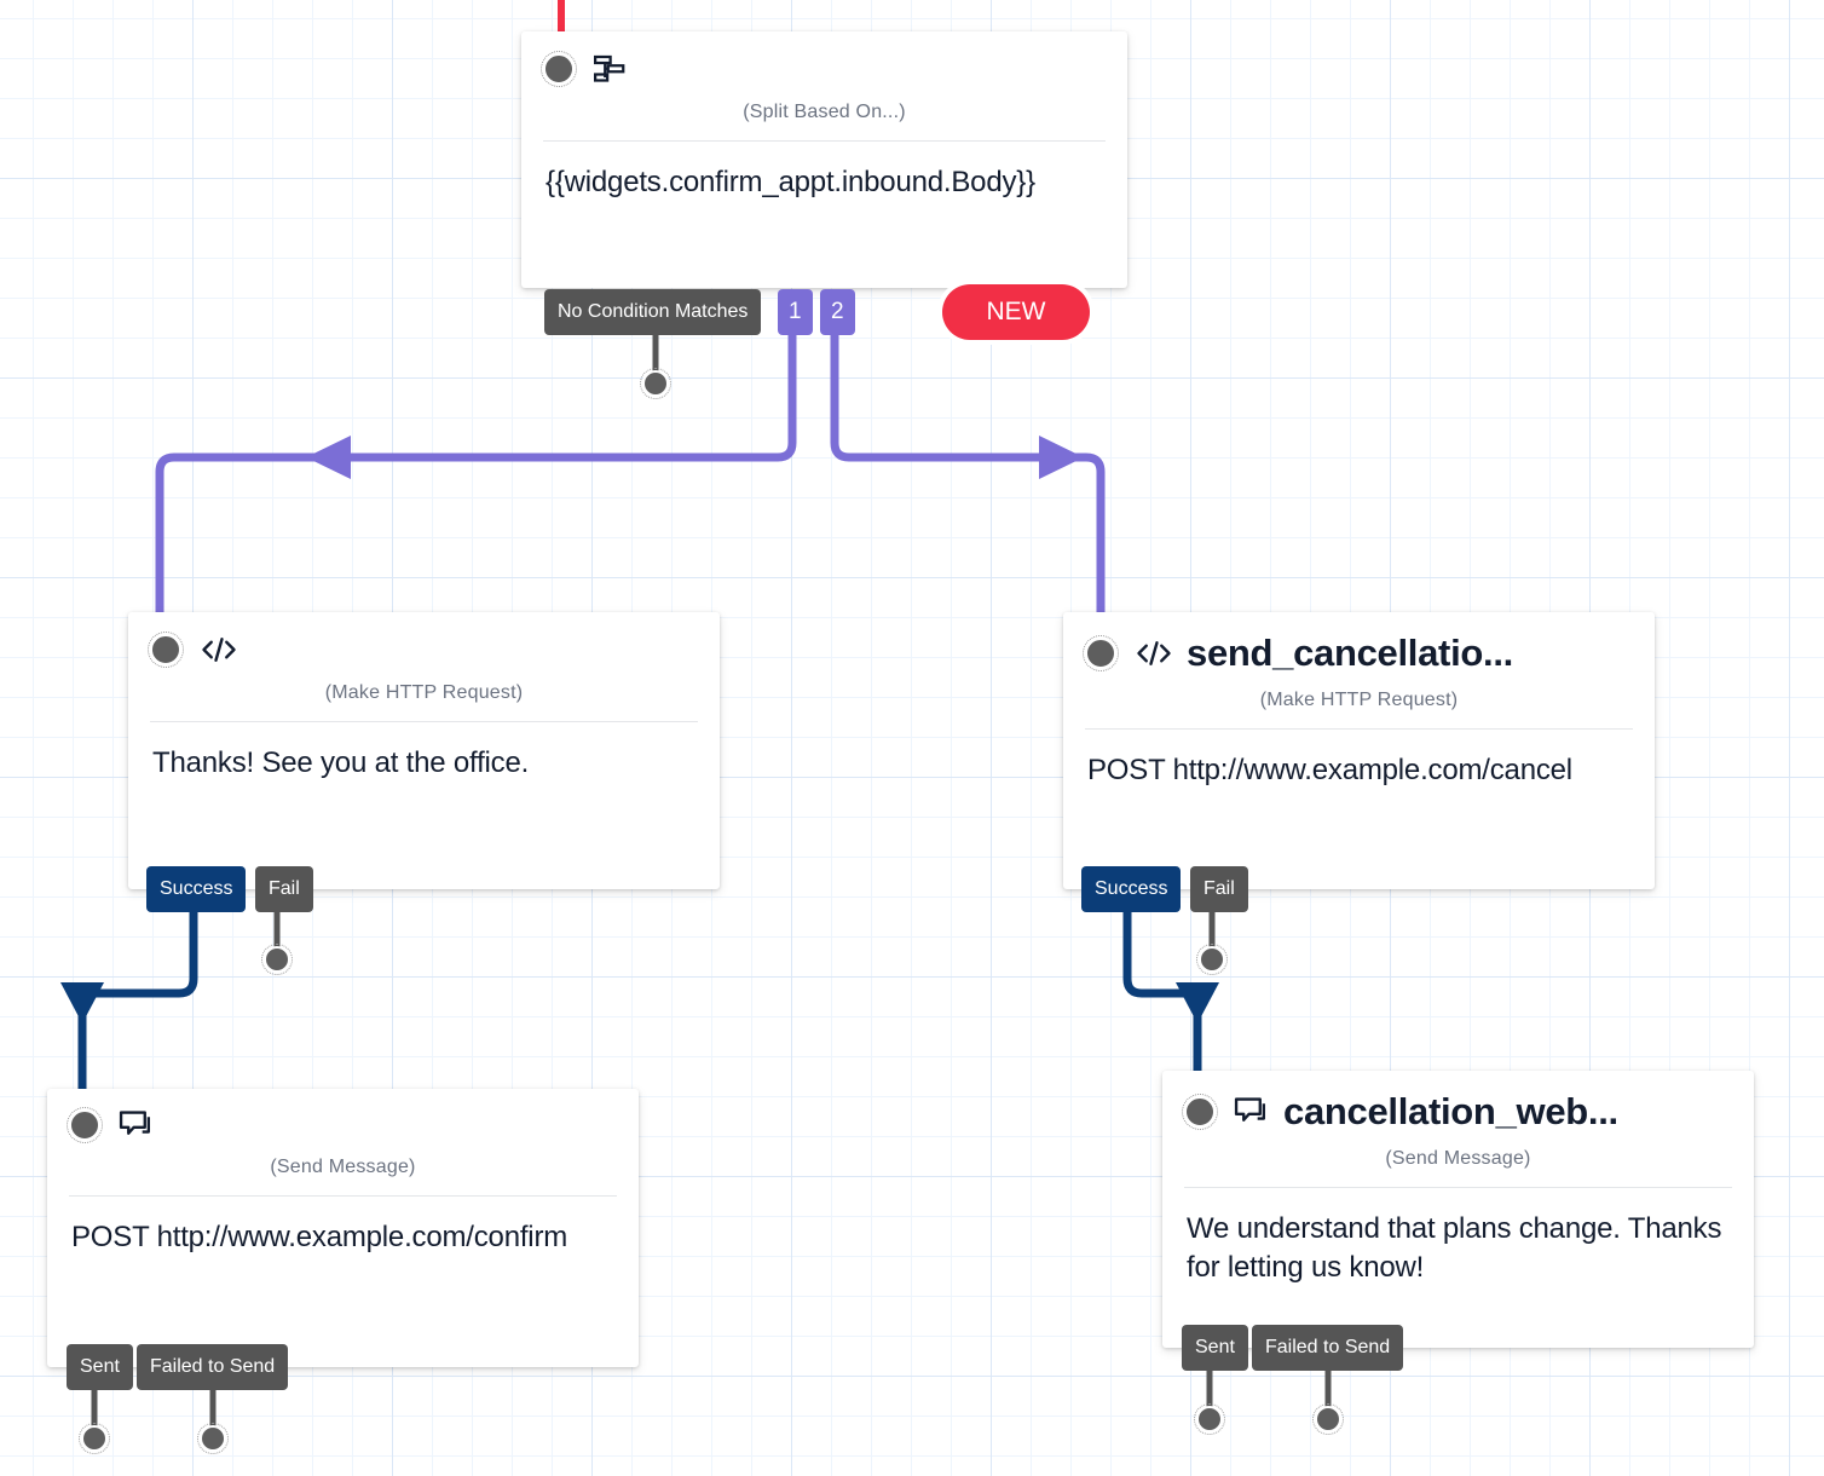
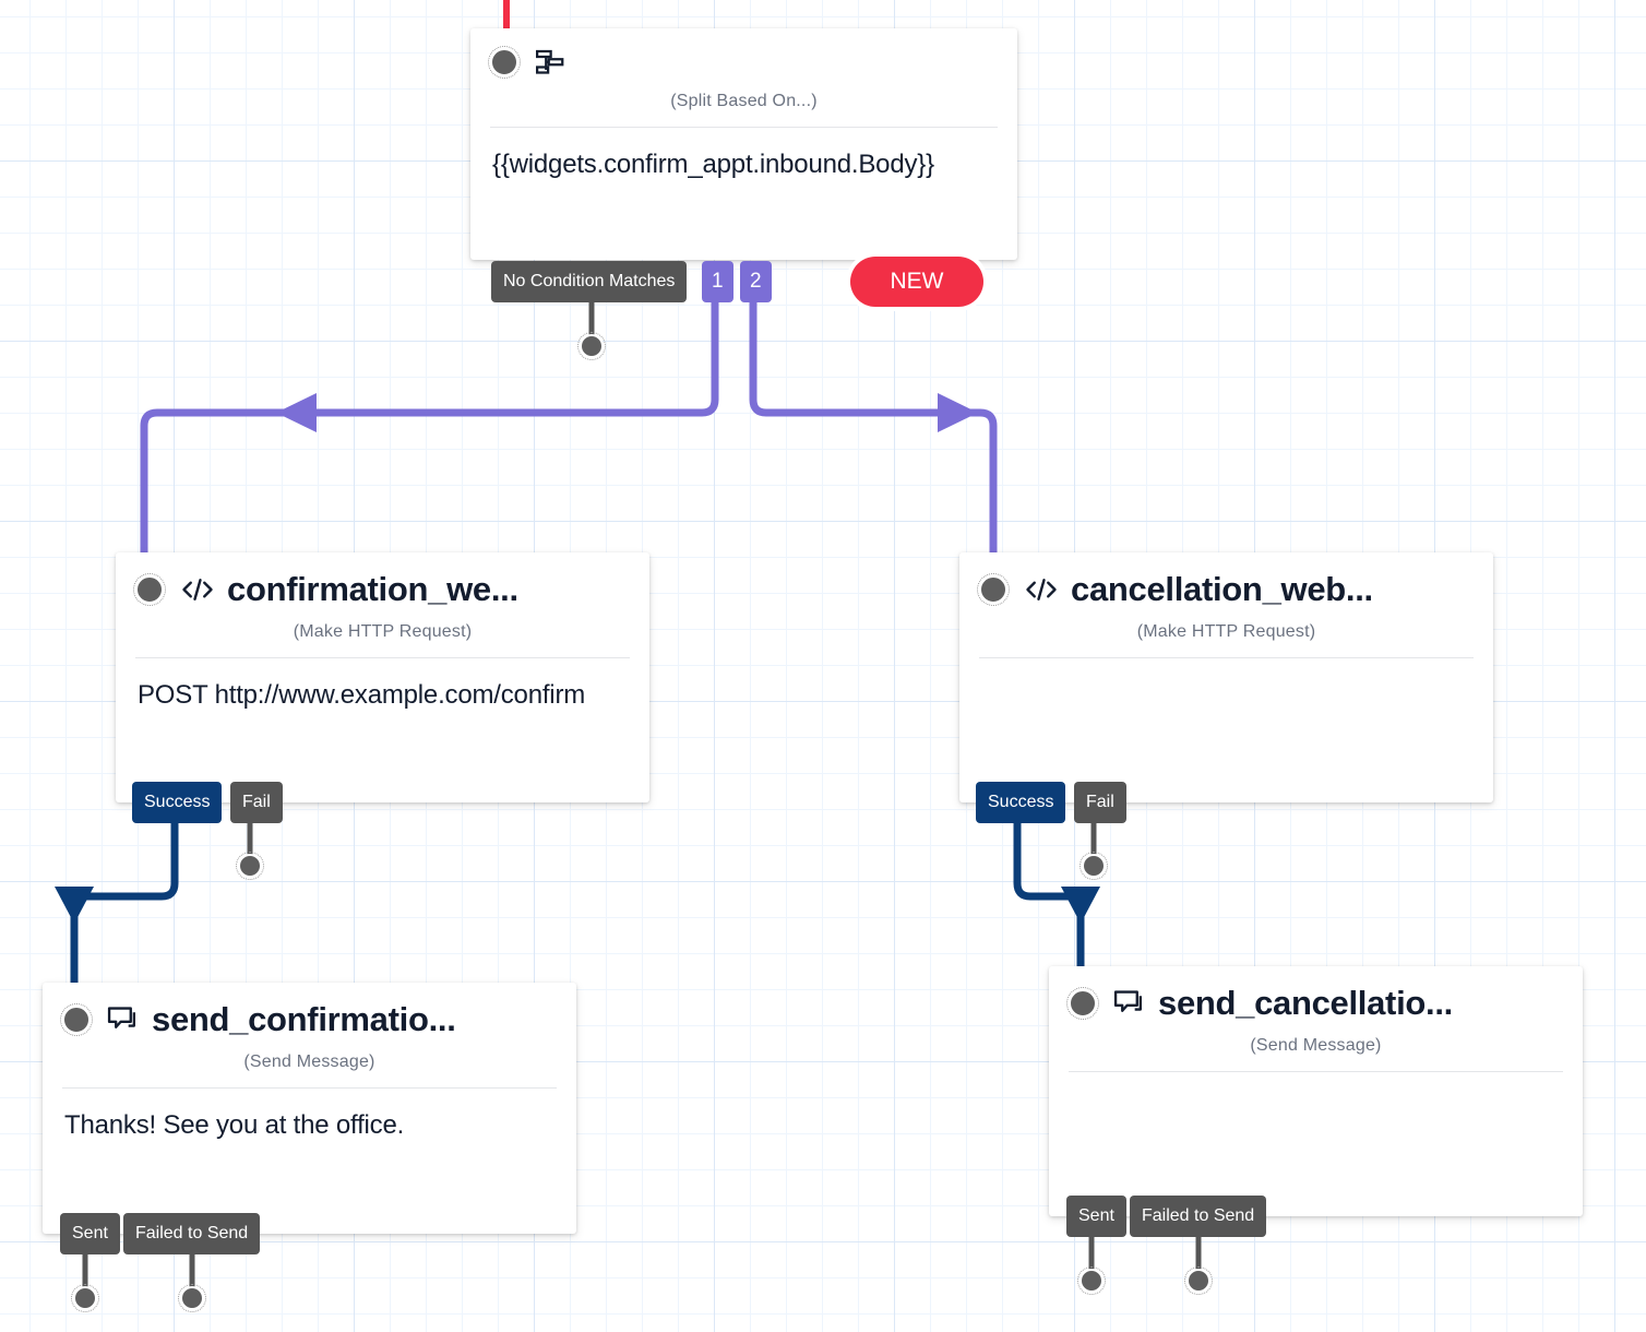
  (Split Based On...)
  {{widgets.confirm_appt.inbound.Body}}
  No Condition Matches
  1
  2
  NEW
+ confirmation_we...
  (Make HTTP Request)
- Thanks! See you at the office.
+ POST http://www.example.com/confirm
  Success
  Fail
- send_cancellatio...
+ cancellation_web...
  (Make HTTP Request)
- POST http://www.example.com/cancel
  Success
  Fail
+ send_confirmatio...
  (Send Message)
- POST http://www.example.com/confirm
+ Thanks! See you at the office.
  Sent
  Failed to Send
- cancellation_web...
+ send_cancellatio...
  (Send Message)
- We understand that plans change. Thanks for letting us know!
  Sent
  Failed to Send
